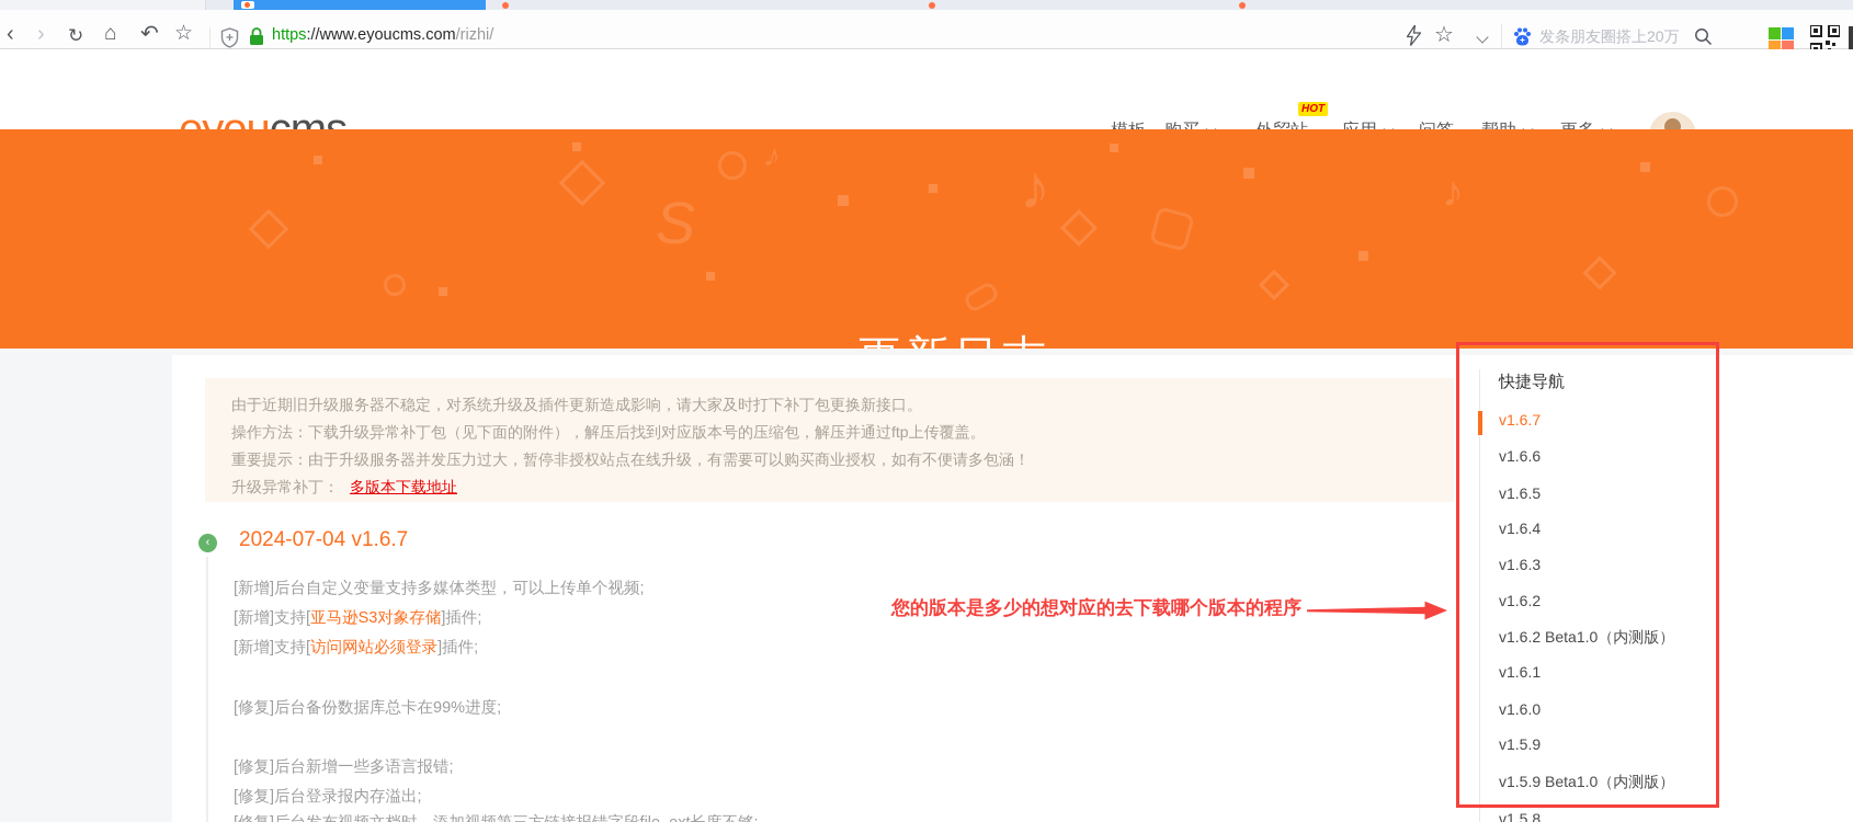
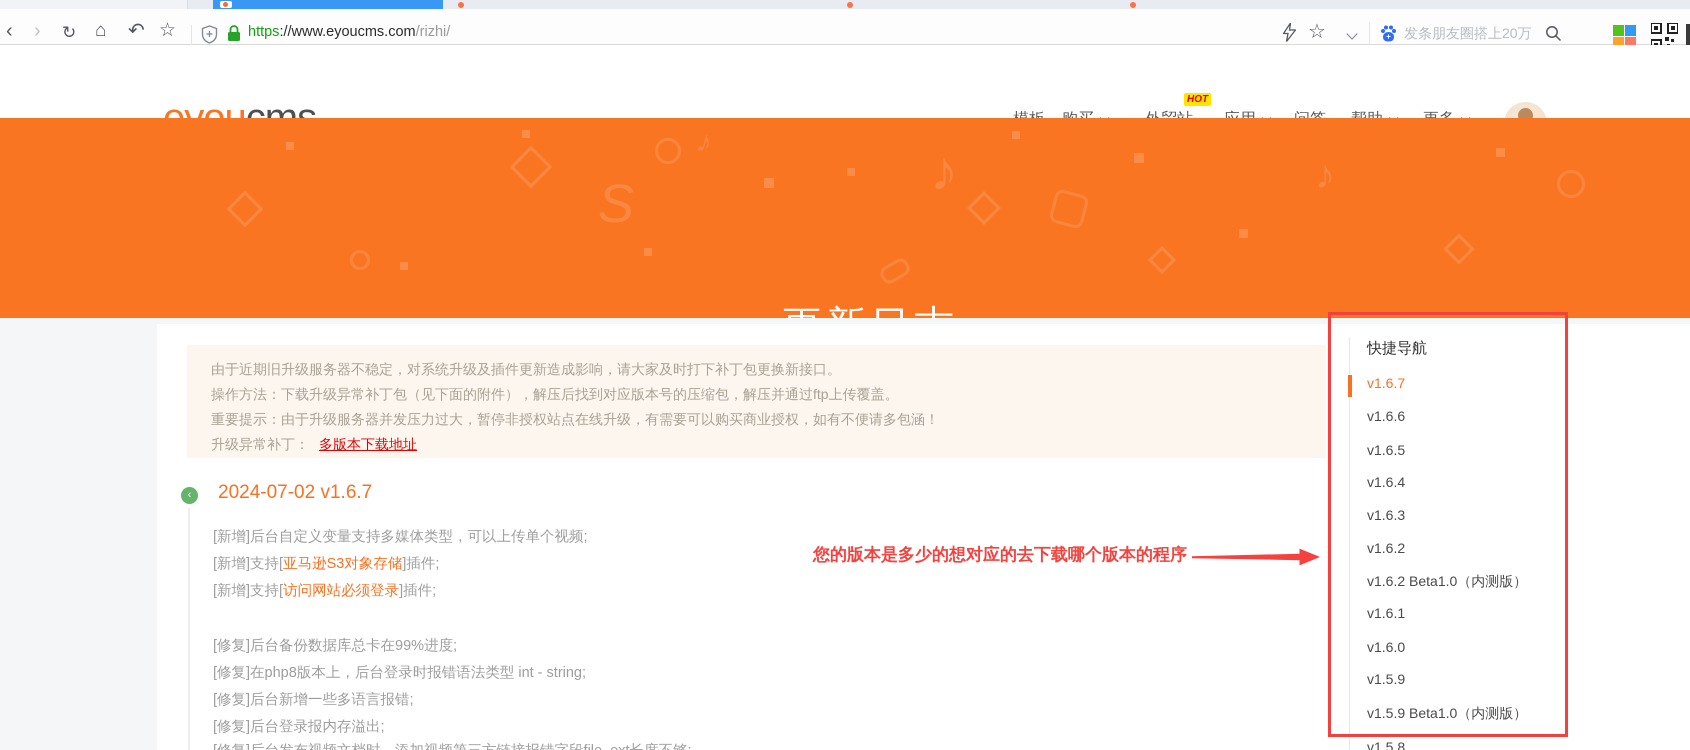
  ‹
  ›
  ↻
  ⌂
  ↶
  ☆
  https://www.eyoucms.com/rizhi/
  ☆
  发条朋友圈搭上20万
  HOT
  ♪
  ♪
  S
  由于近期旧升级服务器不稳定，对系统升级及插件更新造成影响，请大家及时打下补丁包更换新接口。
  操作方法：下载升级异常补丁包（见下面的附件），解压后找到对应版本号的压缩包，解压并通过ftp上传覆盖。
  重要提示：由于升级服务器并发压力过大，暂停非授权站点在线升级，有需要可以购买商业授权，如有不便请多包涵！
  升级异常补丁： 多版本下载地址
  ‹
- 2024-07-04 v1.6.7
+ 2024-07-02 v1.6.7
  [新增]后台自定义变量支持多媒体类型，可以上传单个视频;
  [新增]支持[亚马逊S3对象存储]插件;
  [新增]支持[访问网站必须登录]插件;
  [修复]后台备份数据库总卡在99%进度;
+ [修复]在php8版本上，后台登录时报错语法类型 int - string;
  [修复]后台新增一些多语言报错;
  [修复]后台登录报内存溢出;
  您的版本是多少的想对应的去下载哪个版本的程序
  快捷导航
  v1.6.7
  v1.6.6
  v1.6.5
  v1.6.4
  v1.6.3
  v1.6.2
  v1.6.2 Beta1.0（内测版）
  v1.6.1
  v1.6.0
  v1.5.9
  v1.5.9 Beta1.0（内测版）
  v1.5.8
